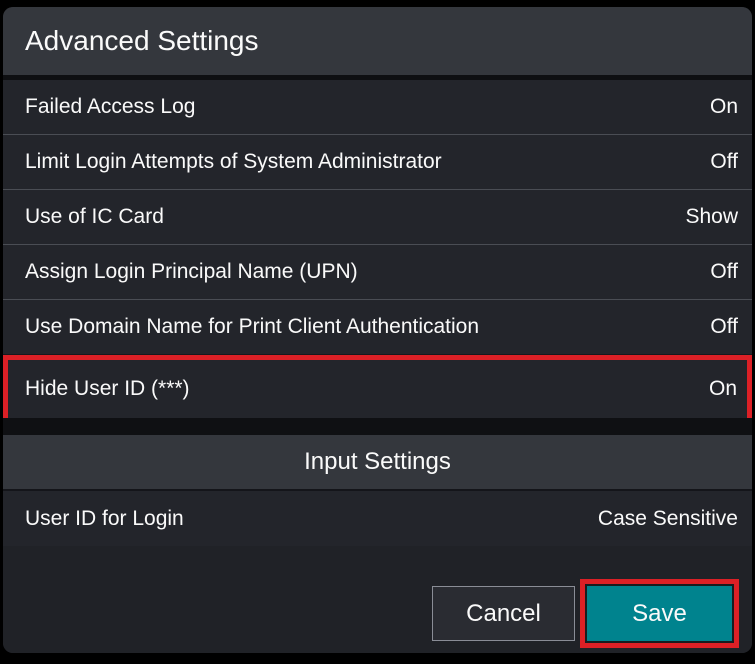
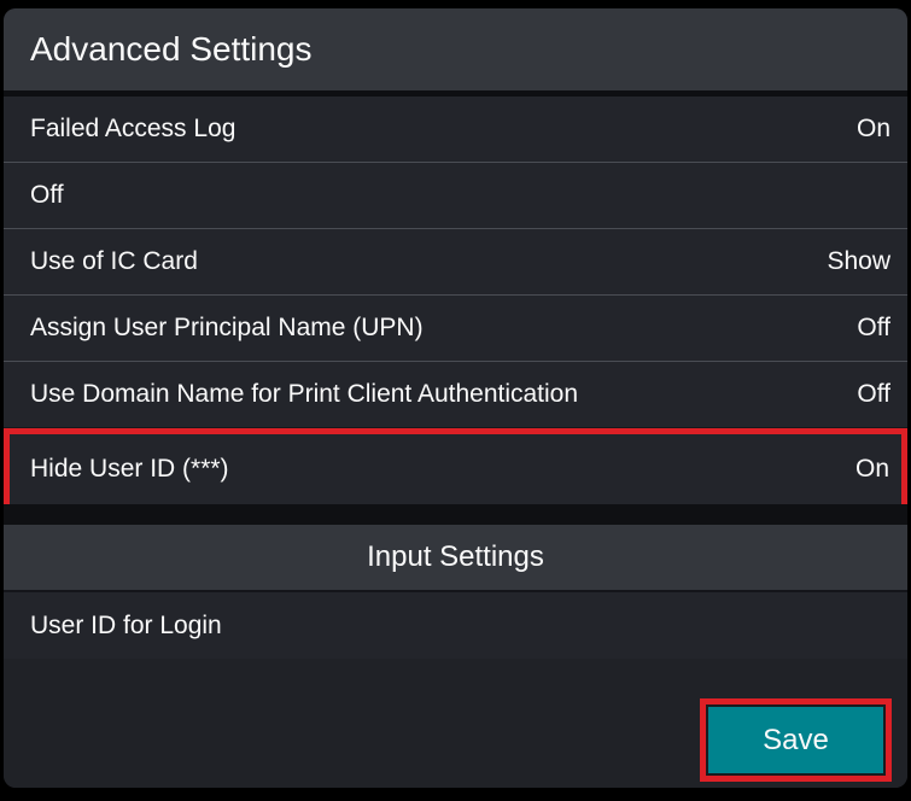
  Advanced Settings
  Failed Access Log
  On
- Limit Login Attempts of System Administrator
  Off
  Use of IC Card
  Show
- Assign Login Principal Name (UPN)
+ Assign User Principal Name (UPN)
  Off
  Use Domain Name for Print Client Authentication
  Off
  Hide User ID (***)
  On
  Input Settings
  User ID for Login
- Case Sensitive
- Cancel
  Save
